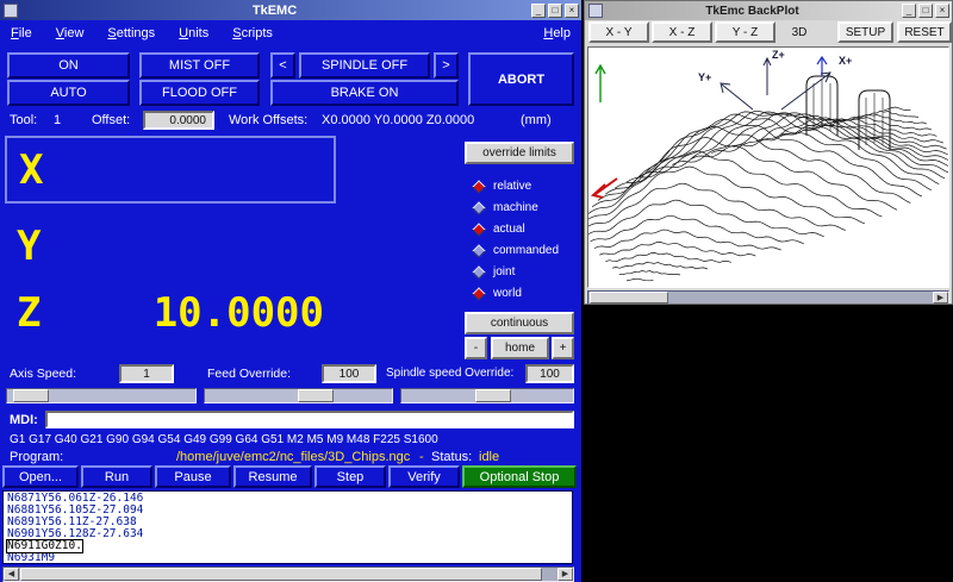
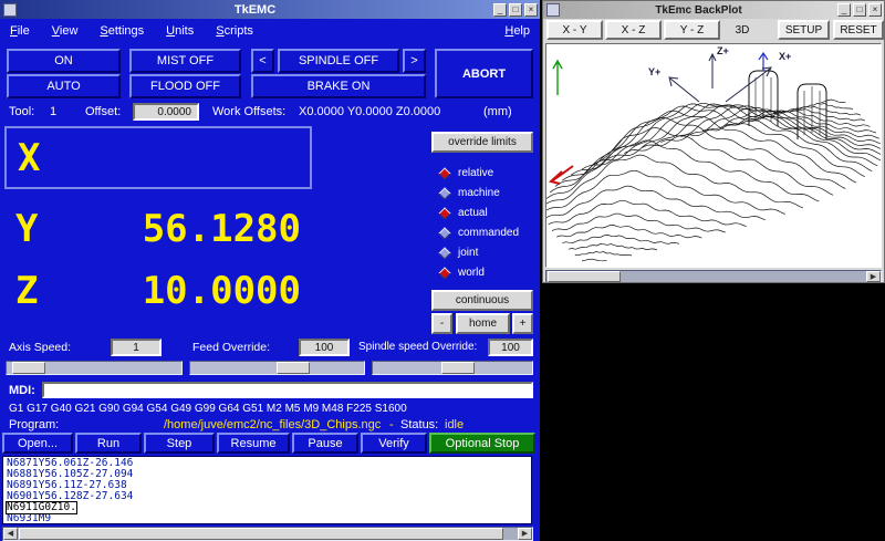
  TkEMC
  _
  □
  ×
  File
  View
  Settings
  Units
  Scripts
  Help
  ON
  MIST OFF
  <
  SPINDLE OFF
  >
  ABORT
  AUTO
  FLOOD OFF
  BRAKE ON
  Tool:
  1
  Offset:
  0.0000
  Work Offsets:
  X0.0000 Y0.0000 Z0.0000
  (mm)
  X
  Y
+ 56.1280
  Z
  10.0000
  override limits
  relative
  machine
  actual
  commanded
  joint
  world
  continuous
  -
  home
  +
  Axis Speed:
  1
  Feed Override:
  100
  Spindle speed Override:
  100
  MDI:
  G1 G17 G40 G21 G90 G94 G54 G49 G99 G64 G51 M2 M5 M9 M48 F225 S1600
  Program:
  /home/juve/emc2/nc_files/3D_Chips.ngc
  -
  Status:
  idle
  Open...
  Run
- Pause
+ Step
  Resume
- Step
+ Pause
  Verify
  Optional Stop
  N6871Y56.061Z-26.146
  N6881Y56.105Z-27.094
  N6891Y56.11Z-27.638
  N6901Y56.128Z-27.634
  N6911G0Z10.
  N6931M9
  TkEmc BackPlot
  _
  □
  ×
  X - Y
  X - Z
  Y - Z
  3D
  SETUP
  RESET
  Z+
  Y+
  X+
